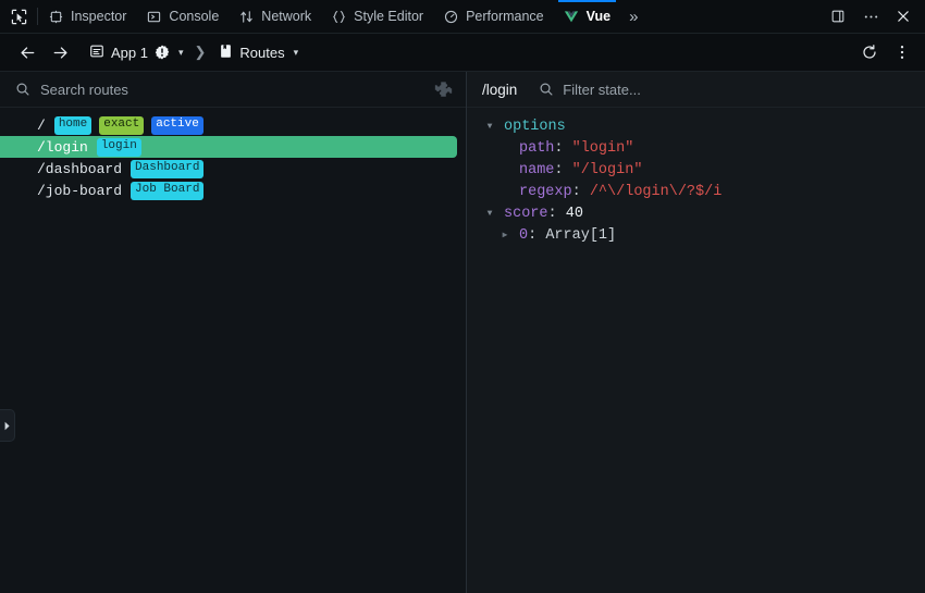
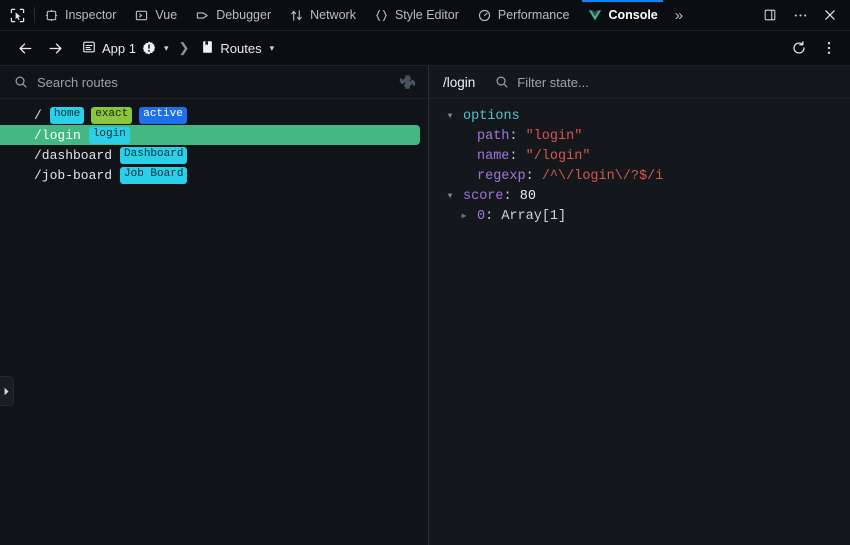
  Inspector
- Console
+ Vue
+ Debugger
  Network
  Style Editor
  Performance
- Vue
+ Console
  »
  App 1
  ▾
  ❯
  Routes
  ▾
  Search routes
  /
  home
  exact
  active
  /login
  login
  /dashboard
  Dashboard
  /job-board
  Job Board
  /login
  Filter state...
  ▼
  options
  path
  :
  "login"
  name
  :
  "/login"
  regexp
  :
  /^\/login\/?$/i
  ▼
  score
  :
- 40
+ 80
  ▶
  0
  :
  Array[1]
